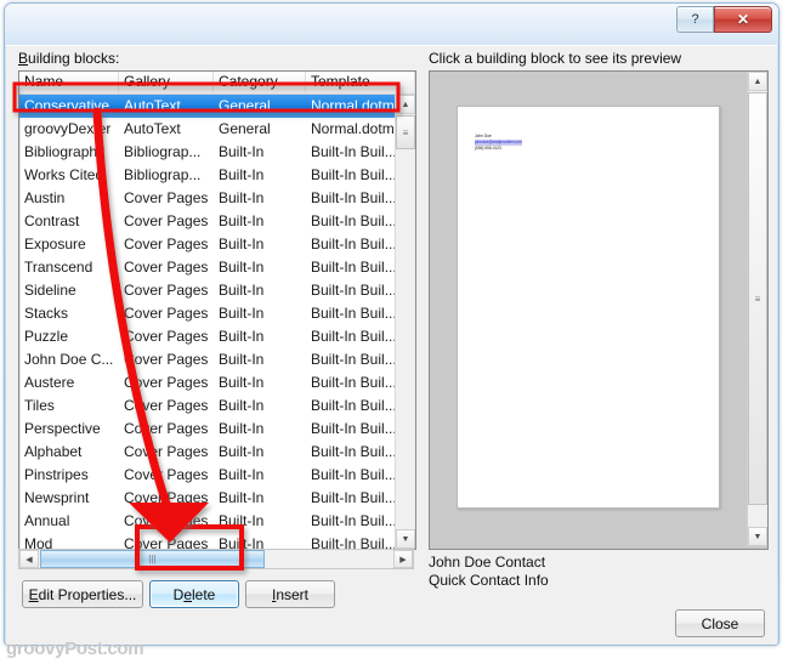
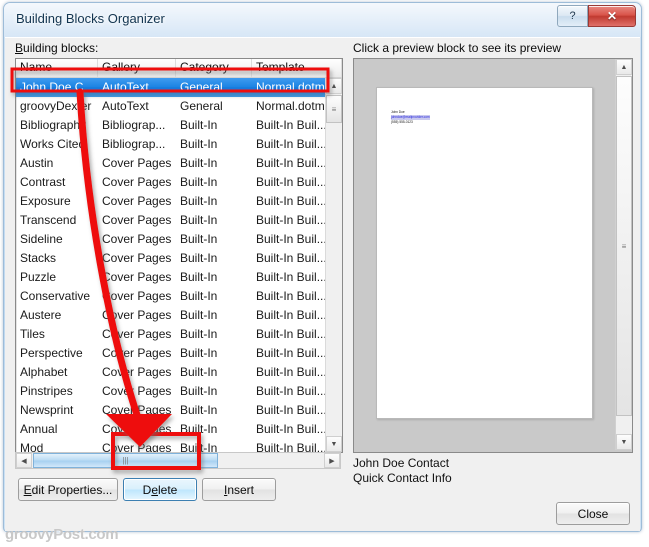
+ Building Blocks Organizer
  ?
  ✕
  Building blocks:
- Click a building block to see its preview
+ Click a preview block to see its preview
  Name
  Gallery
  Category
  Template
- Conservative
+ John Doe C...
  AutoText
  General
  Normal.dotm
  groovyDexr
  AutoText
  General
  Normal.dotm
  Bibliograph
  Bibliograp...
  Built-In
  Built-In Buil..
  Works Cite
  Bibliograp...
  Built-In
  Built-In Buil..
  Austin
  Cover Pages
  Built-In
  Built-In Buil..
  Contrast
  Cover Pages
  Built-In
  Built-In Buil..
  Exposure
  Cover Pages
  Built-In
  Built-In Buil..
  Transcend
  Cover Pages
  Built-In
  Built-In Buil..
  Sideline
  Cover Pages
  Built-In
  Built-In Buil..
  Stacks
  Cover Pages
  Built-In
  Built-In Buil..
  Puzzle
  Cover Pages
  Built-In
  Built-In Buil..
- John Doe C...
+ Conservative
  over Pages
  Built-In
  Built-In Buil..
  Austere
  Cover Pages
  Built-In
  Built-In Buil..
  Tiles
  Cver Pages
  Built-In
  Built-In Buil..
  Perspective
  Coer Pages
  Built-In
  Built-In Buil..
  Alphabet
  Covr Pages
  Built-In
  Built-In Buil..
  Pinstripes
  Cov Pages
  Built-In
  Built-In Buil..
  Newsprint
  Cove Pages
  Built-In
  Built-In Buil..
  Annual
  Built-In
  Built-In Buil..
  Mod
  Cver Pages
  Buit-In
  Built-In Buil..
  ≡
  |||
  ≡
  John Doe Contact
  Quick Contact Info
  Edit Properties...
  Delete
  Insert
  Close
  groovyPost.com
